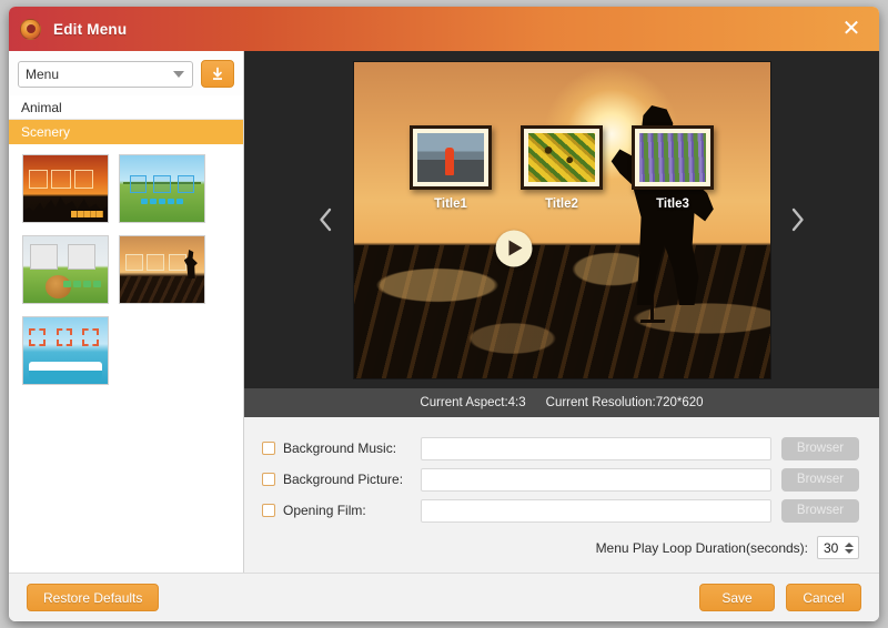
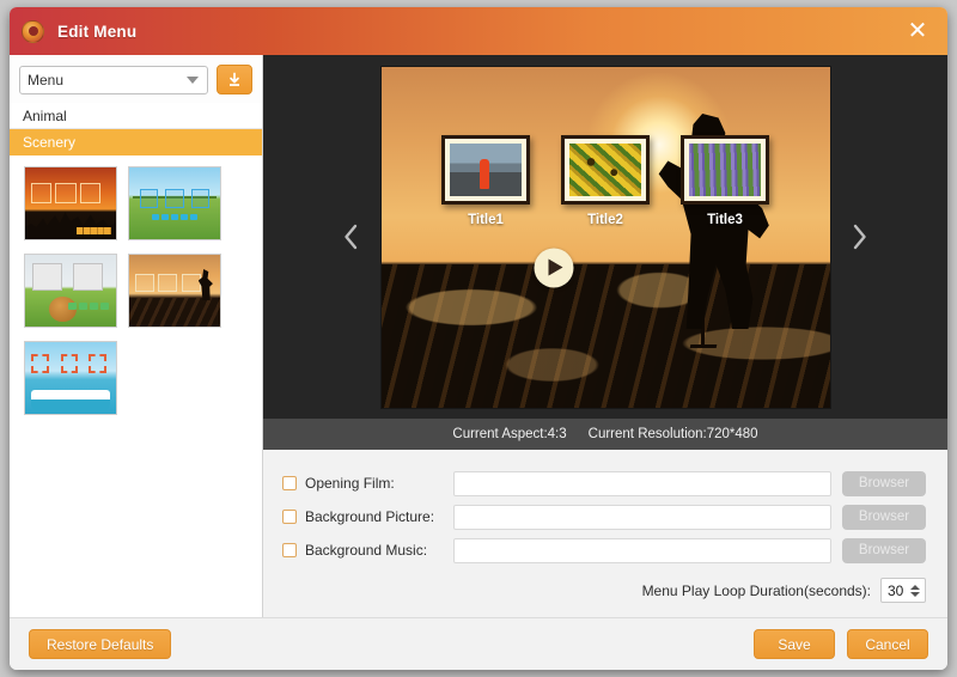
  Edit Menu
  ✕
  Menu
  Animal
  Scenery
  Title1
  Title2
  Title3
  Current Aspect:4:3
- Current Resolution:720*620
+ Current Resolution:720*480
- Background Music:
+ Opening Film:
  Browser
  Background Picture:
  Browser
- Opening Film:
+ Background Music:
  Browser
  Menu Play Loop Duration(seconds):
  30
  Restore Defaults
  Save
  Cancel
